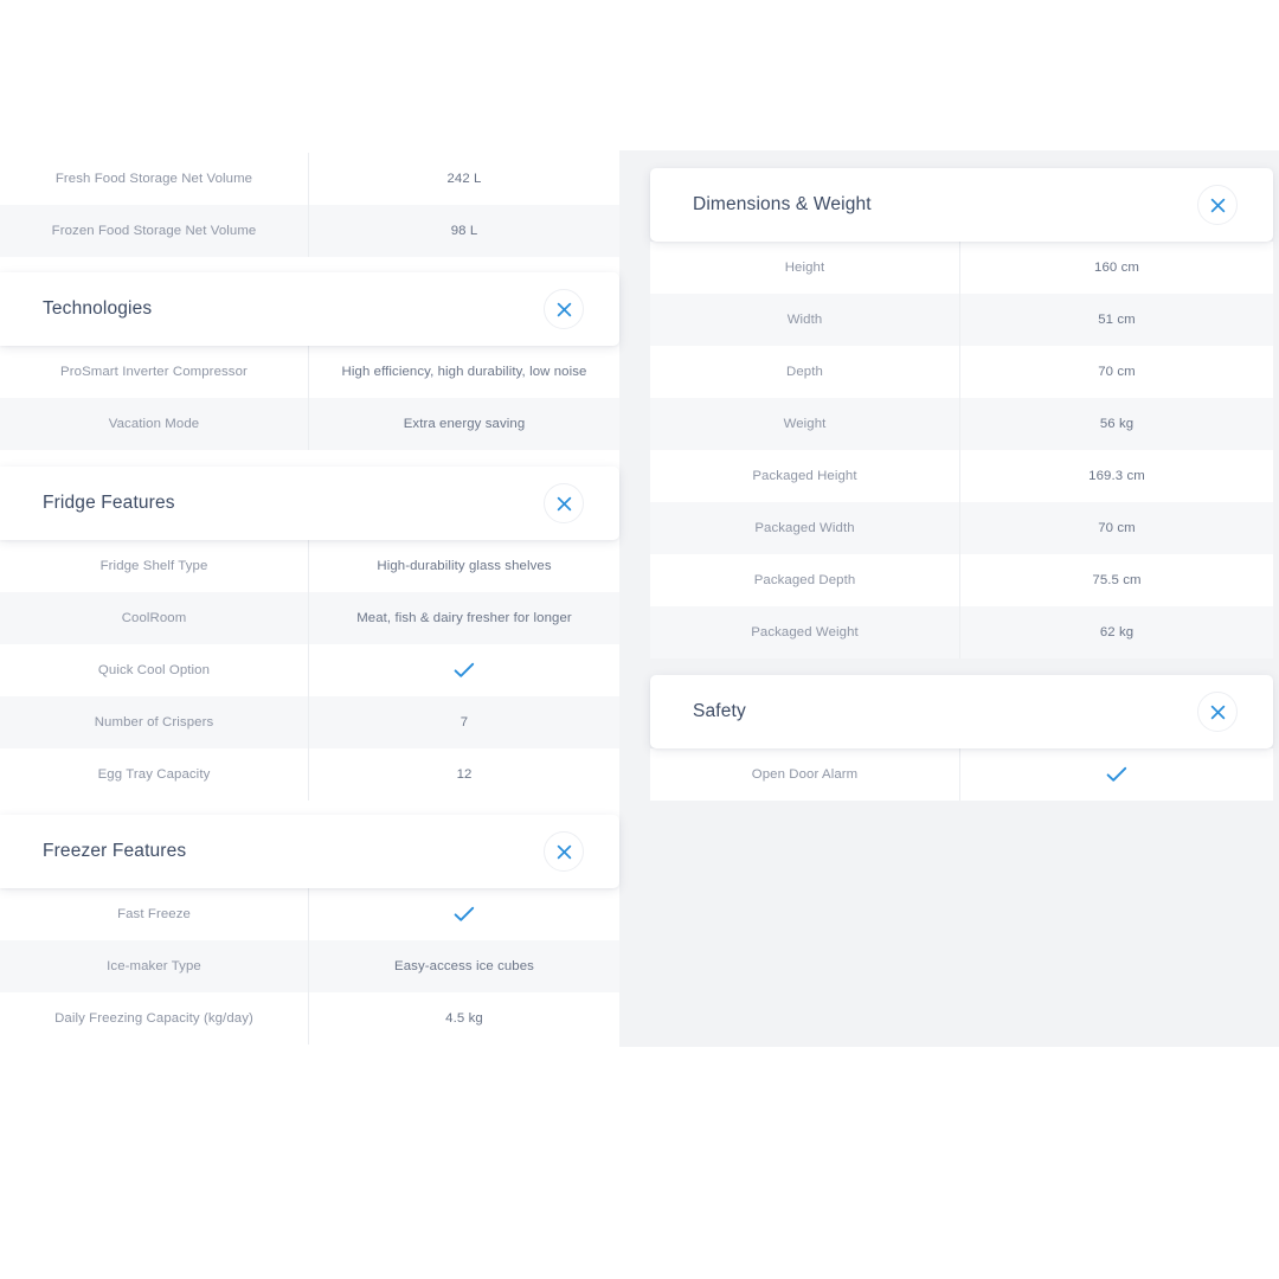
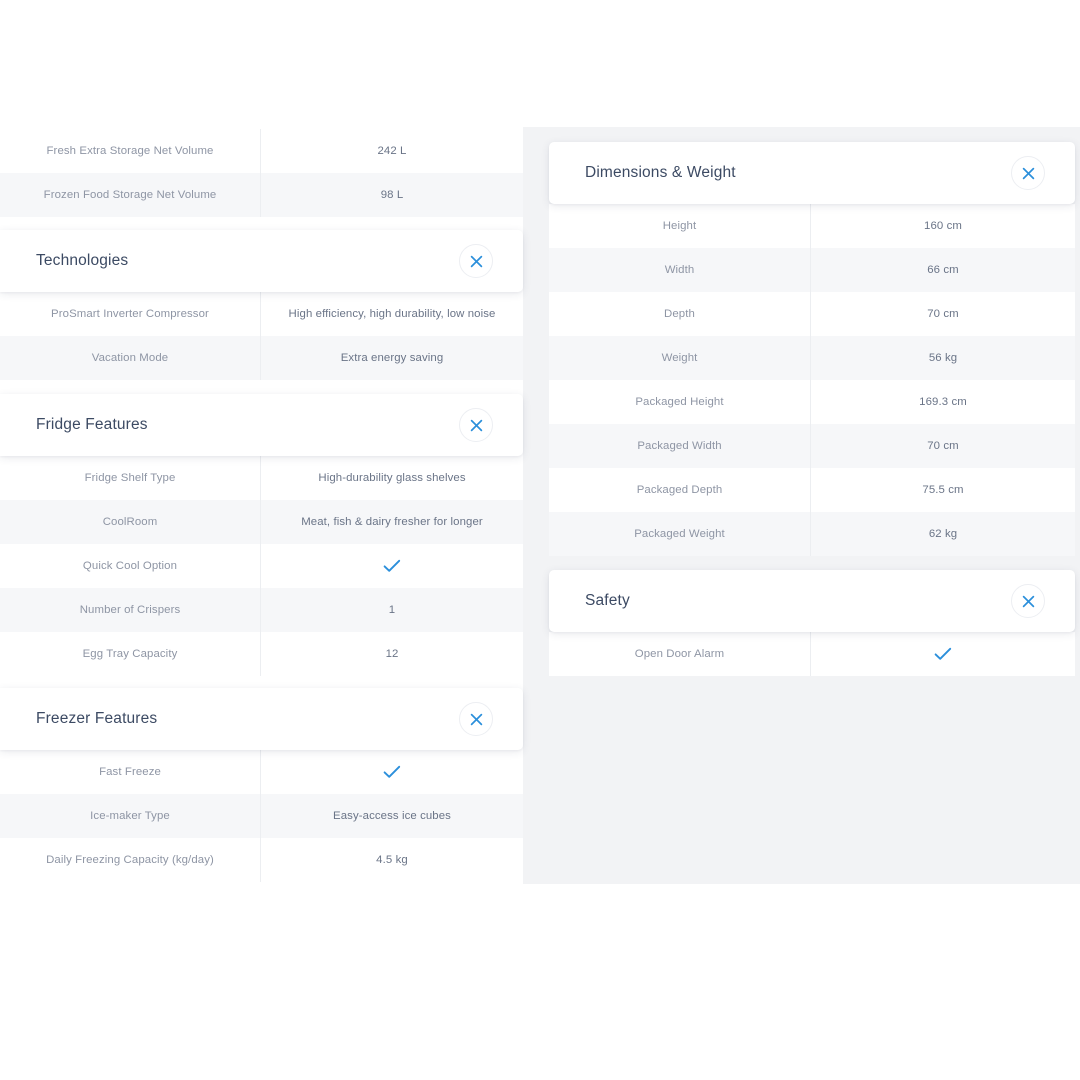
- Fresh Food Storage Net Volume
+ Fresh Extra Storage Net Volume
  242 L
  Frozen Food Storage Net Volume
  98 L
  Technologies
  ProSmart Inverter Compressor
  High efficiency, high durability, low noise
  Vacation Mode
  Extra energy saving
  Fridge Features
  Fridge Shelf Type
  High-durability glass shelves
  CoolRoom
  Meat, fish & dairy fresher for longer
  Quick Cool Option
  Number of Crispers
- 7
+ 1
  Egg Tray Capacity
  12
  Freezer Features
  Fast Freeze
  Ice-maker Type
  Easy-access ice cubes
  Daily Freezing Capacity (kg/day)
  4.5 kg
  Dimensions & Weight
  Height
  160 cm
  Width
- 51 cm
+ 66 cm
  Depth
  70 cm
  Weight
  56 kg
  Packaged Height
  169.3 cm
  Packaged Width
  70 cm
  Packaged Depth
  75.5 cm
  Packaged Weight
  62 kg
  Safety
  Open Door Alarm
